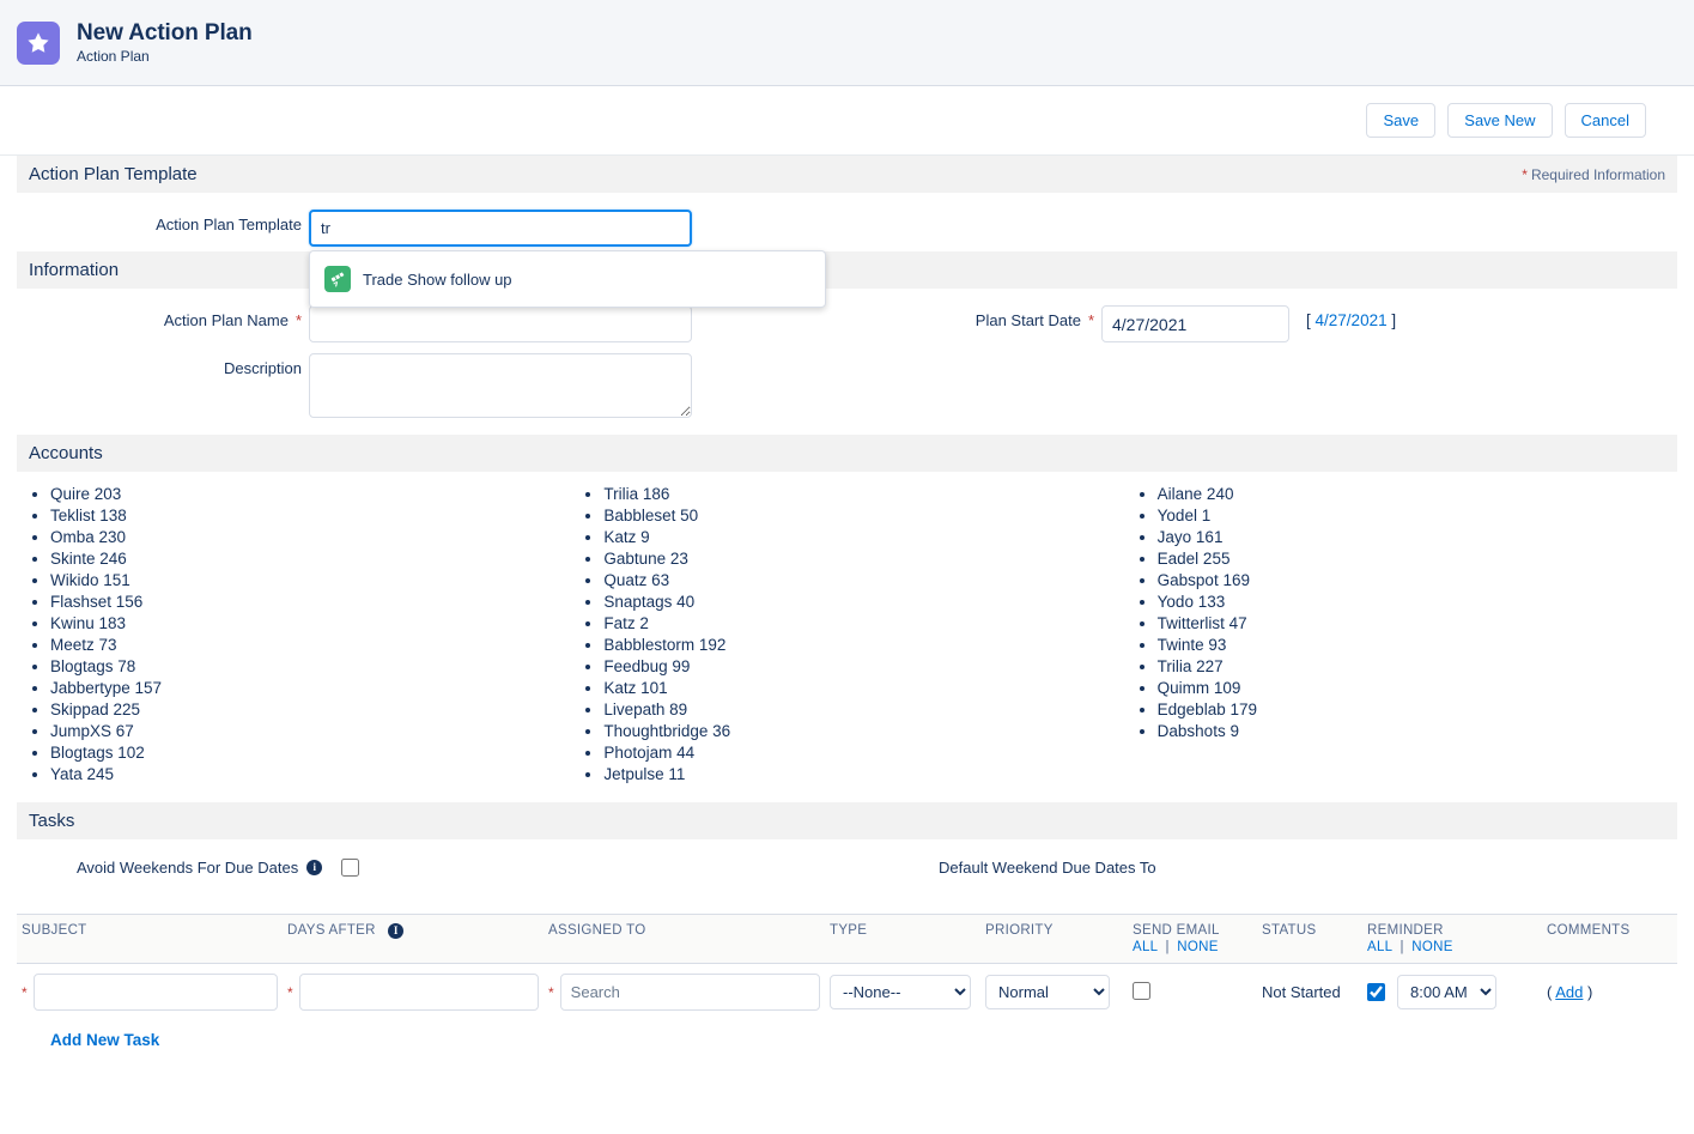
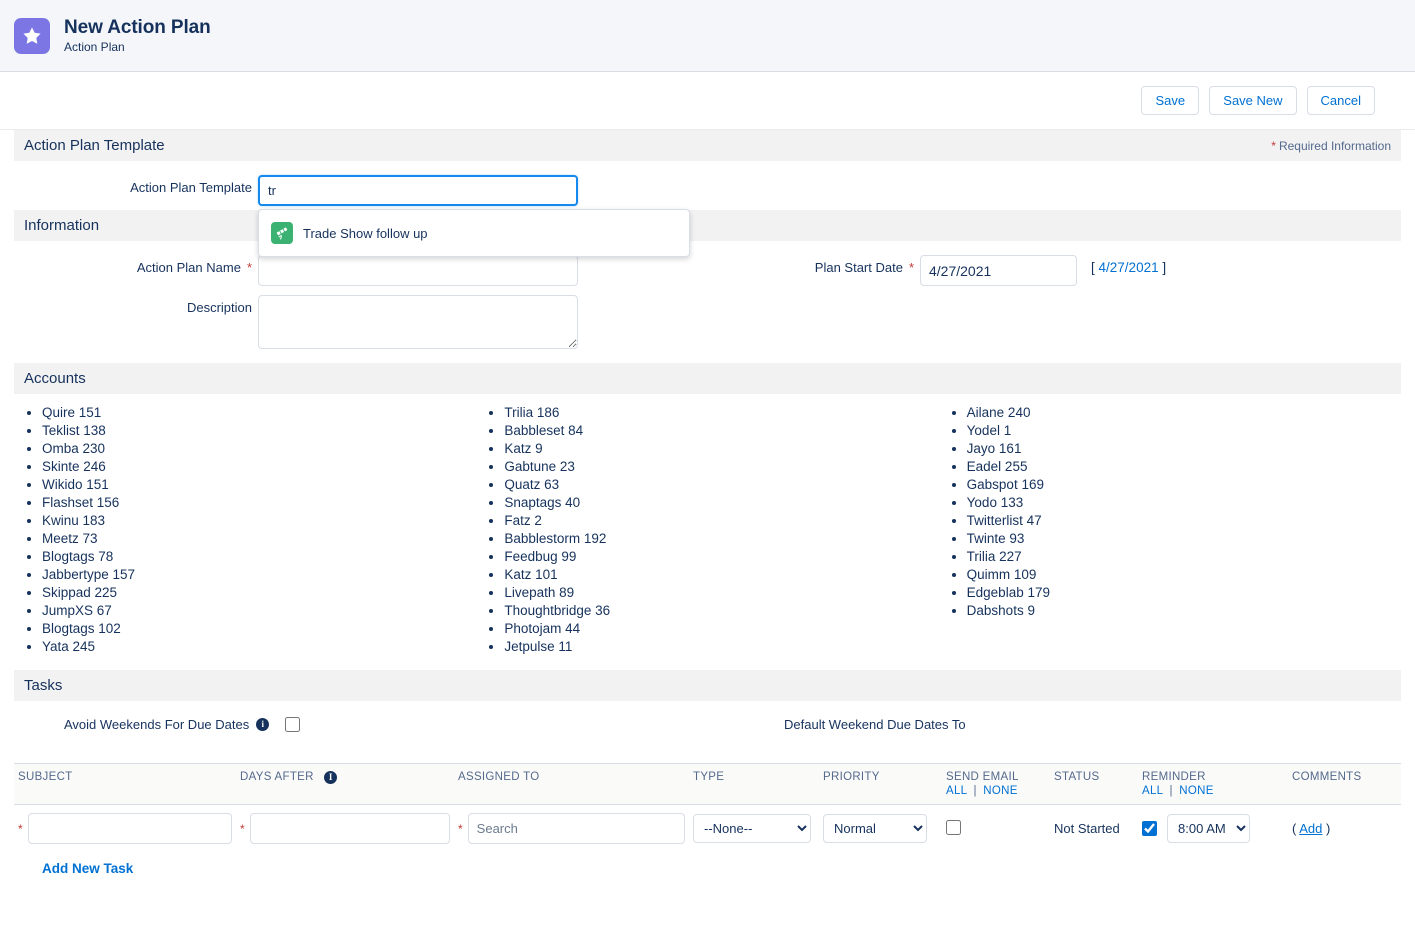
  New Action Plan
  Action Plan
  Save
  Save New
  Cancel
  Action Plan Template
  * Required Information
  Action Plan Template
  tr
  Trade Show follow up
  Information
  Action Plan Name
  *
  Description
  Plan Start Date
  *
  4/27/2021
  [ 4/27/2021 ]
  Accounts
- Quire 203
+ Quire 151
  Teklist 138
  Omba 230
  Skinte 246
  Wikido 151
  Flashset 156
  Kwinu 183
  Meetz 73
  Blogtags 78
  Jabbertype 157
  Skippad 225
  JumpXS 67
  Blogtags 102
  Yata 245
  Trilia 186
- Babbleset 50
+ Babbleset 84
  Katz 9
  Gabtune 23
  Quatz 63
  Snaptags 40
  Fatz 2
  Babblestorm 192
  Feedbug 99
  Katz 101
  Livepath 89
  Thoughtbridge 36
  Photojam 44
  Jetpulse 11
  Ailane 240
  Yodel 1
  Jayo 161
  Eadel 255
  Gabspot 169
  Yodo 133
  Twitterlist 47
  Twinte 93
  Trilia 227
  Quimm 109
  Edgeblab 179
  Dabshots 9
  Tasks
  Avoid Weekends For Due Dates
  i
  Default Weekend Due Dates To
  SUBJECT	DAYS AFTER I	ASSIGNED TO	TYPE	PRIORITY	SEND EMAIL ALL | NONE	STATUS	REMINDER ALL | NONE	COMMENTS
  *	*	* Search	--None--	Normal		Not Started	8:00 AM	( Add )
  Add New Task
